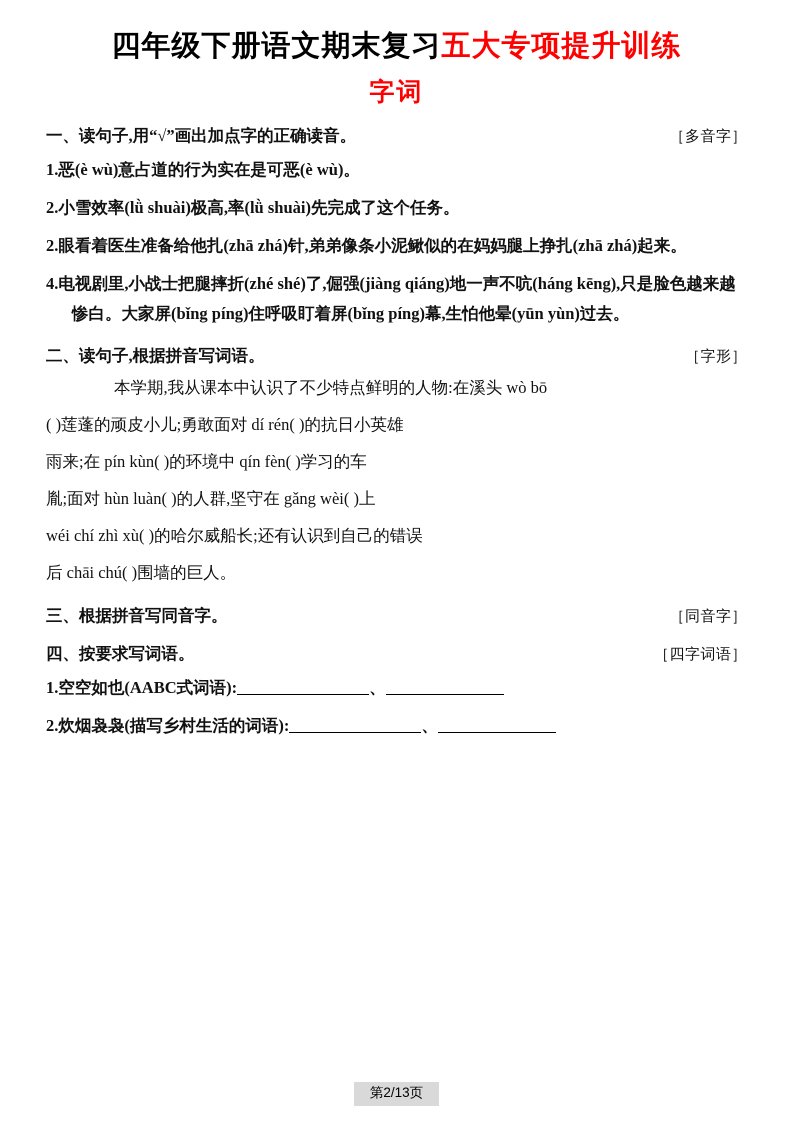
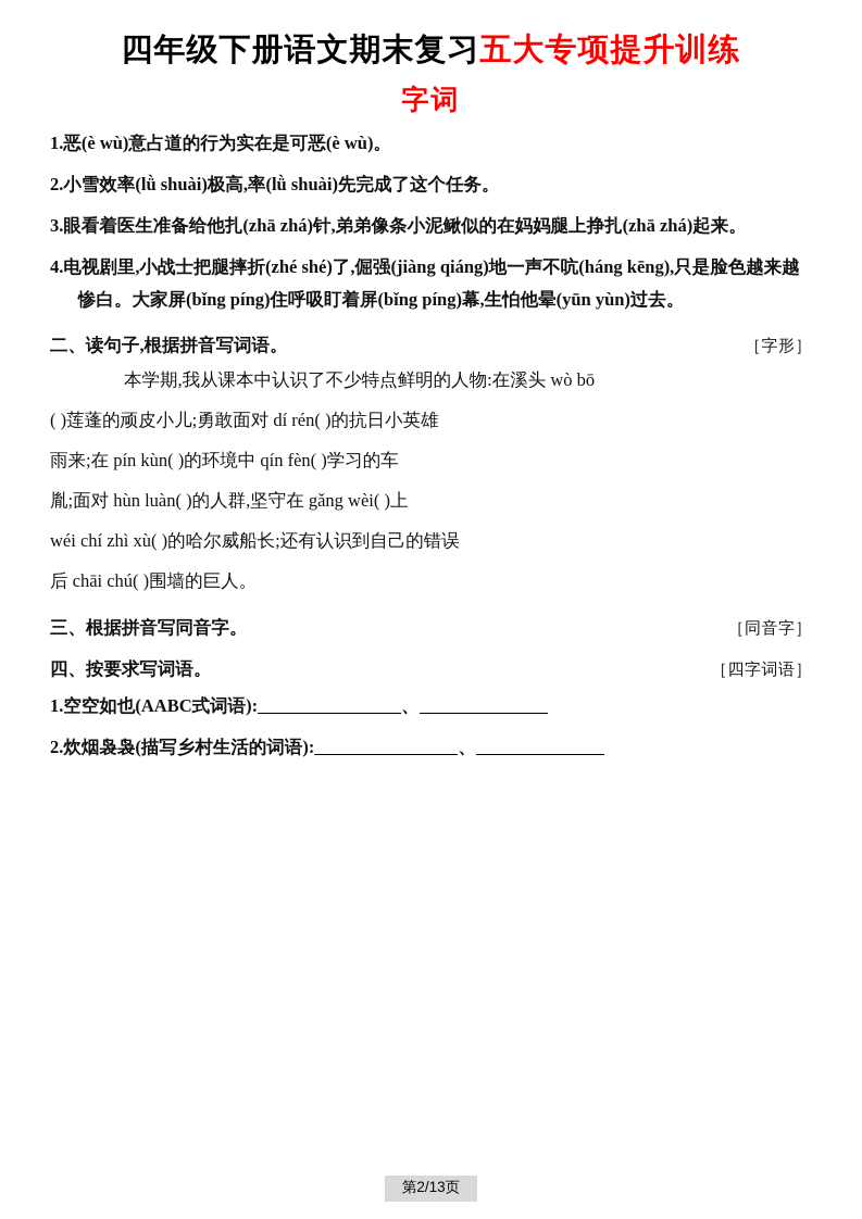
  四年级下册语文期末复习五大专项提升训练
  字词
- 一、读句子,用“√”画出加点字的正确读音。
- ［多音字］
  1.恶(è wù)意占道的行为实在是可恶(è wù)。
  2.小雪效率(lǜ shuài)极高,率(lǜ shuài)先完成了这个任务。
- 2.眼看着医生准备给他扎(zhā zhá)针,弟弟像条小泥鳅似的在妈妈腿上挣扎(zhā zhá)起来。
+ 3.眼看着医生准备给他扎(zhā zhá)针,弟弟像条小泥鳅似的在妈妈腿上挣扎(zhā zhá)起来。
  4.电视剧里,小战士把腿摔折(zhé shé)了,倔强(jiàng qiáng)地一声不吭(háng kēng),只是脸色越来越惨白。大家屏(bǐng píng)住呼吸盯着屏(bǐng píng)幕,生怕他晕(yūn yùn)过去。
  二、读句子,根据拼音写词语。
  ［字形］
  本学期,我从课本中认识了不少特点鲜明的人物:在溪头 wò bō
  ( )莲蓬的顽皮小儿;勇敢面对 dí rén( )的抗日小英雄
  雨来;在 pín kùn( )的环境中 qín fèn( )学习的车
  胤;面对 hùn luàn( )的人群,坚守在 gǎng wèi( )上
  wéi chí zhì xù( )的哈尔威船长;还有认识到自己的错误
  后 chāi chú( )围墙的巨人。
  三、根据拼音写同音字。
  ［同音字］
  四、按要求写词语。
  ［四字词语］
  1.空空如也(AABC式词语): 、
  2.炊烟袅袅(描写乡村生活的词语): 、
  第2/13页
